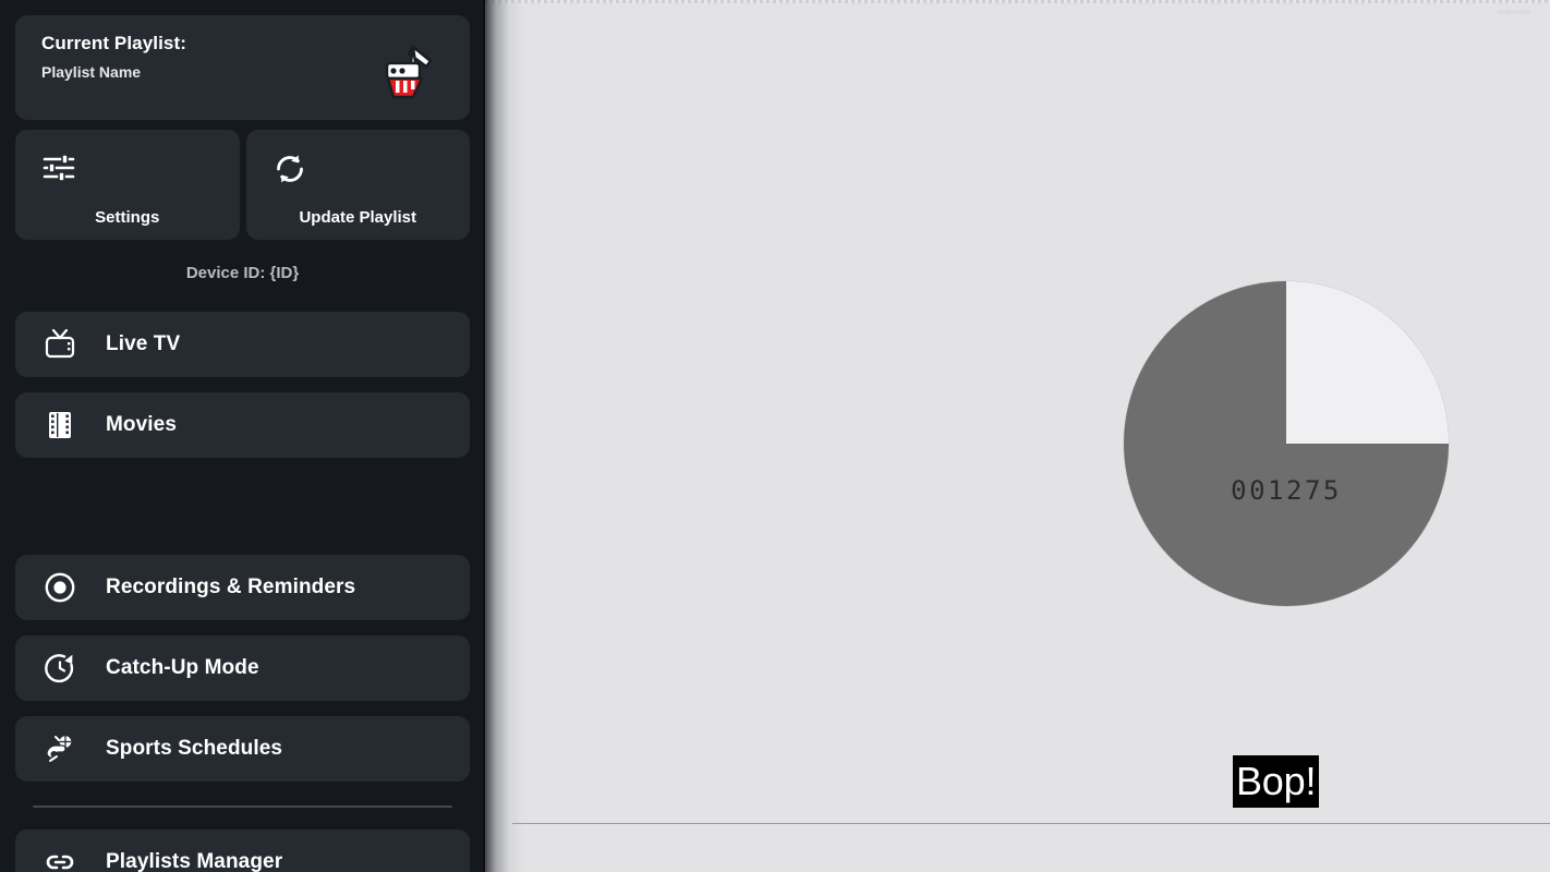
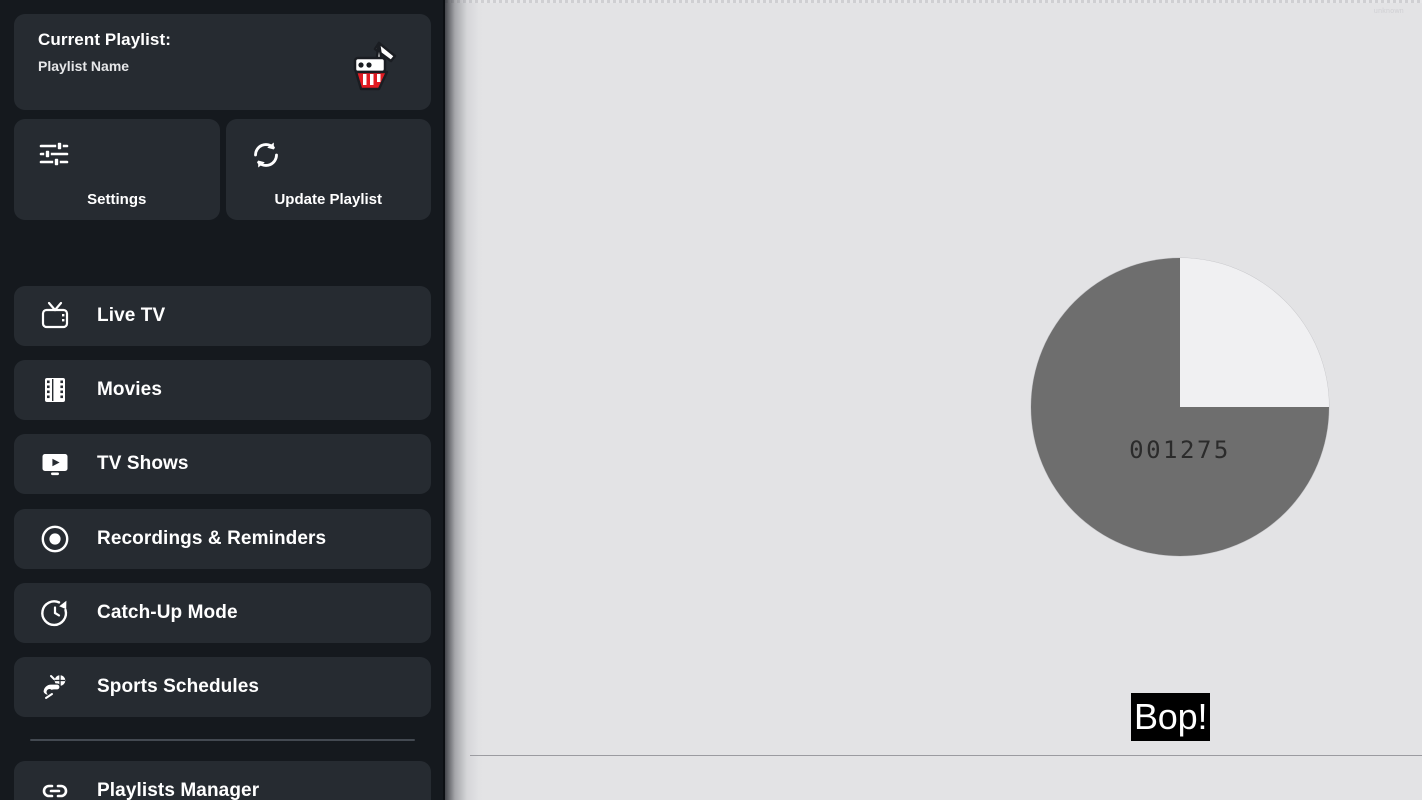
  001275
  Bop!
  Current Playlist:
  Playlist Name
  Settings
  Update Playlist
- Device ID: {ID}
  Live TV
  Movies
+ TV Shows
  Recordings & Reminders
  Catch-Up Mode
  Sports Schedules
  Playlists Manager
